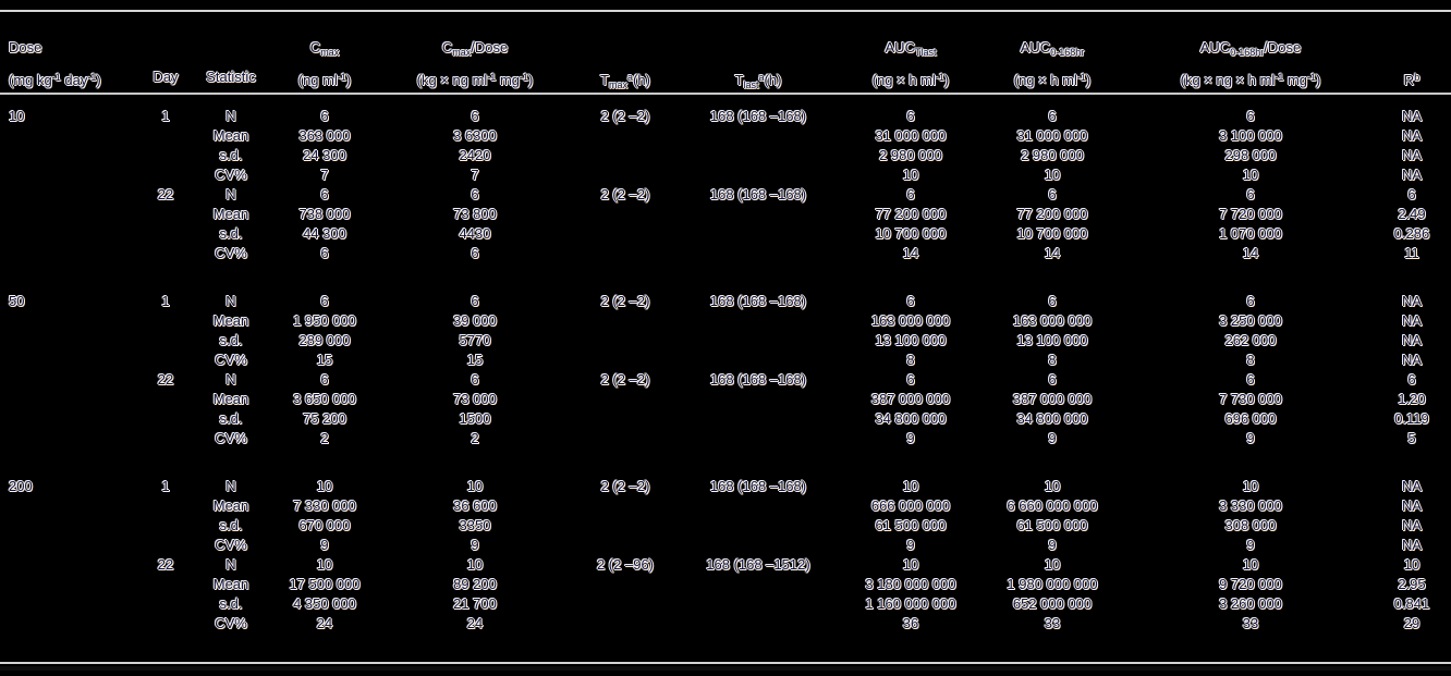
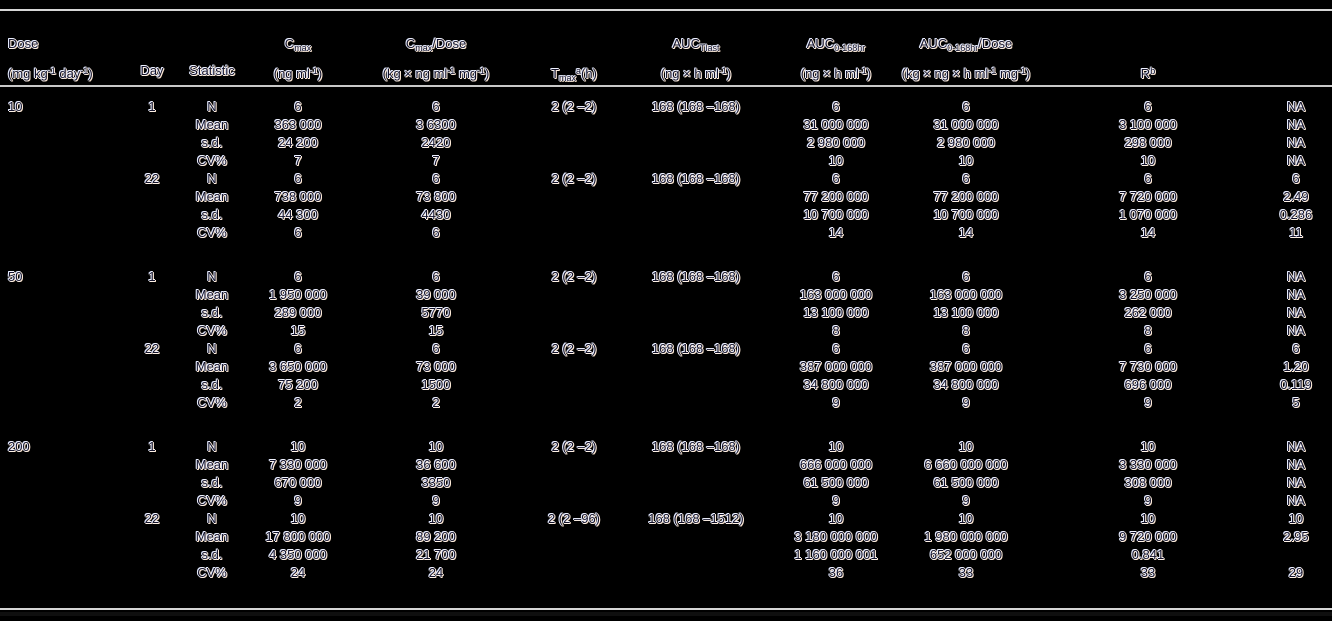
  Dose
  (mg kg-1 day-1)
  Day
  Statistic
  Cmax
  (ng ml-1)
  Cmax/Dose
  (kg × ng ml-1 mg-1)
  Tmaxa(h)
- Tlasta(h)
  AUCTlast
  (ng × h ml-1)
  AUC0-168hr
  (ng × h ml-1)
  AUC0-168hr/Dose
  (kg × ng × h ml-1 mg-1)
  Rb
  10
  1
  N
  6
  6
  2 (2 –2)
  168 (168 –168)
  6
  6
  6
  NA
  Mean
  363 000
  3 6300
  31 000 000
  31 000 000
  3 100 000
  NA
  s.d.
- 24 300
+ 24 200
  2420
  2 980 000
  2 980 000
  298 000
  NA
  CV%
  7
  7
  10
  10
  10
  NA
  22
  N
  6
  6
  2 (2 –2)
  168 (168 –168)
  6
  6
  6
  6
  Mean
  738 000
  73 800
  77 200 000
  77 200 000
  7 720 000
  2.49
  s.d.
  44 300
  4430
  10 700 000
  10 700 000
  1 070 000
  0.286
  CV%
  6
  6
  14
  14
  14
  11
  50
  1
  N
  6
  6
  2 (2 –2)
  168 (168 –168)
  6
  6
  6
  NA
  Mean
  1 950 000
  39 000
  163 000 000
  163 000 000
  3 250 000
  NA
  s.d.
  289 000
  5770
  13 100 000
  13 100 000
  262 000
  NA
  CV%
  15
  15
  8
  8
  8
  NA
  22
  N
  6
  6
  2 (2 –2)
  168 (168 –168)
  6
  6
  6
  6
  Mean
  3 650 000
  73 000
  387 000 000
  387 000 000
  7 730 000
  1.20
  s.d.
  75 200
  1500
  34 800 000
  34 800 000
  696 000
  0.119
  CV%
  2
  2
  9
  9
  9
  5
  200
  1
  N
  10
  10
  2 (2 –2)
  168 (168 –168)
  10
  10
  10
  NA
  Mean
  7 330 000
  36 600
  666 000 000
  6 660 000 000
  3 330 000
  NA
  s.d.
  670 000
  3350
  61 500 000
  61 500 000
  308 000
  NA
  CV%
  9
  9
  9
  9
  9
  NA
  22
  N
  10
  10
  2 (2 –96)
  168 (168 –1512)
  10
  10
  10
  10
  Mean
- 17 500 000
+ 17 800 000
  89 200
  3 180 000 000
  1 980 000 000
  9 720 000
  2.95
  s.d.
  4 350 000
  21 700
- 1 160 000 000
+ 1 160 000 001
  652 000 000
- 3 260 000
  0.841
  CV%
  24
  24
  36
  33
  33
  29
